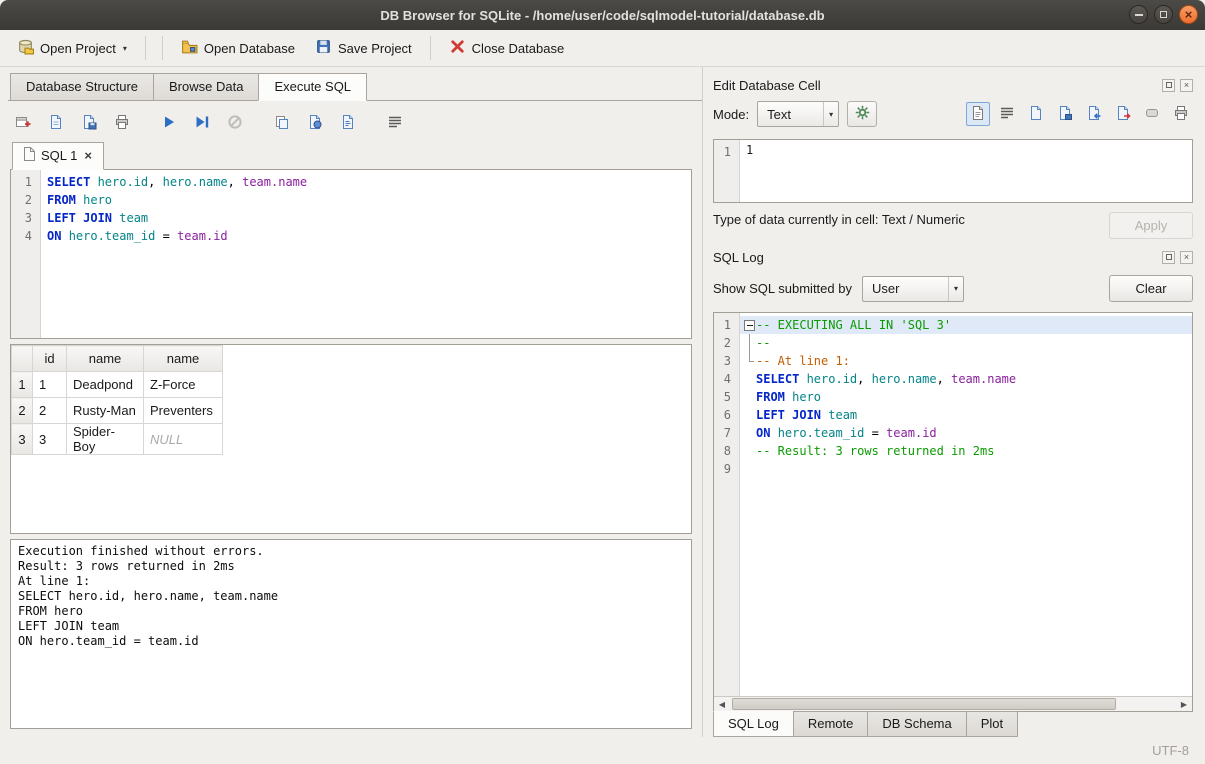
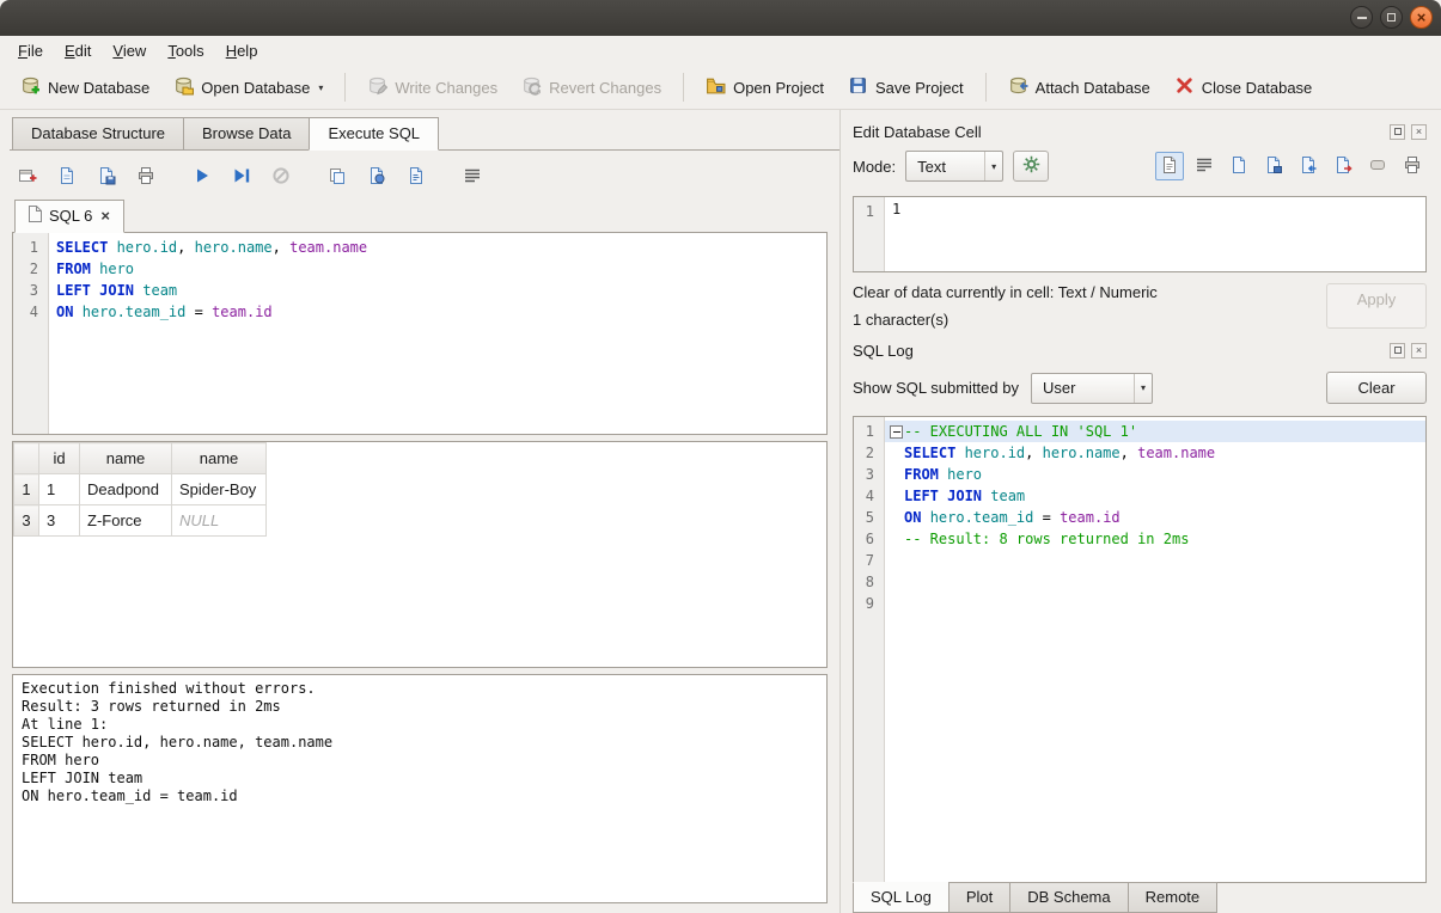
- DB Browser for SQLite - /home/user/code/sqlmodel-tutorial/database.db
  ×
+ File
+ Edit
+ View
+ Tools
+ Help
+ New Database
- Open Project
+ Open Database
  ▾
+ Write Changes
+ Revert Changes
- Open Database
+ Open Project
  Save Project
+ Attach Database
  Close Database
  Database Structure
  Browse Data
  Execute SQL
- SQL 1
+ SQL 6
  ×
  1
  2
  3
  4
  SELECT hero.id, hero.name, team.name
  FROM hero
  LEFT JOIN team
  ON hero.team_id = team.id
  	id	name	name
- 1	1	Deadpond	Z-Force
+ 1	1	Deadpond	Spider-Boy
- 2	2	Rusty-Man	Preventers
- 3	3	Spider-Boy	NULL
+ 3	3	Z-Force	NULL
  Execution finished without errors.
  Result: 3 rows returned in 2ms
  At line 1:
  SELECT hero.id, hero.name, team.name
  FROM hero
  LEFT JOIN team
  ON hero.team_id = team.id
  Edit Database Cell
  ×
  Mode:
  Text
  ▾
  1
  1
- Type of data currently in cell: Text / Numeric
+ Clear of data currently in cell: Text / Numeric
+ 1 character(s)
  Apply
  SQL Log
  ×
  Show SQL submitted by
  User
  ▾
  Clear
  1
  2
  3
  4
  5
  6
  7
  8
  9
- -- EXECUTING ALL IN 'SQL 3'
+ -- EXECUTING ALL IN 'SQL 1'
- --
- -- At line 1:
  SELECT hero.id, hero.name, team.name
  FROM hero
  LEFT JOIN team
  ON hero.team_id = team.id
- -- Result: 3 rows returned in 2ms
+ -- Result: 8 rows returned in 2ms
- ◀
- ▶
  SQL Log
- Remote
+ Plot
  DB Schema
- Plot
+ Remote
- UTF-8
